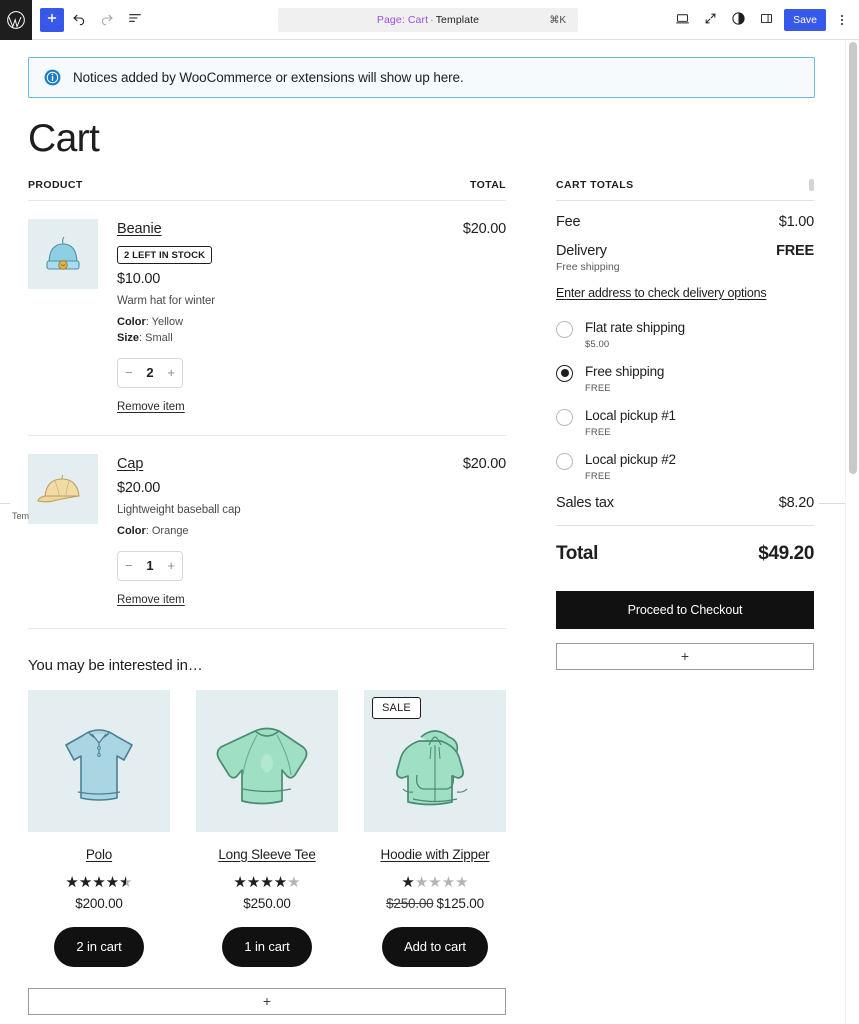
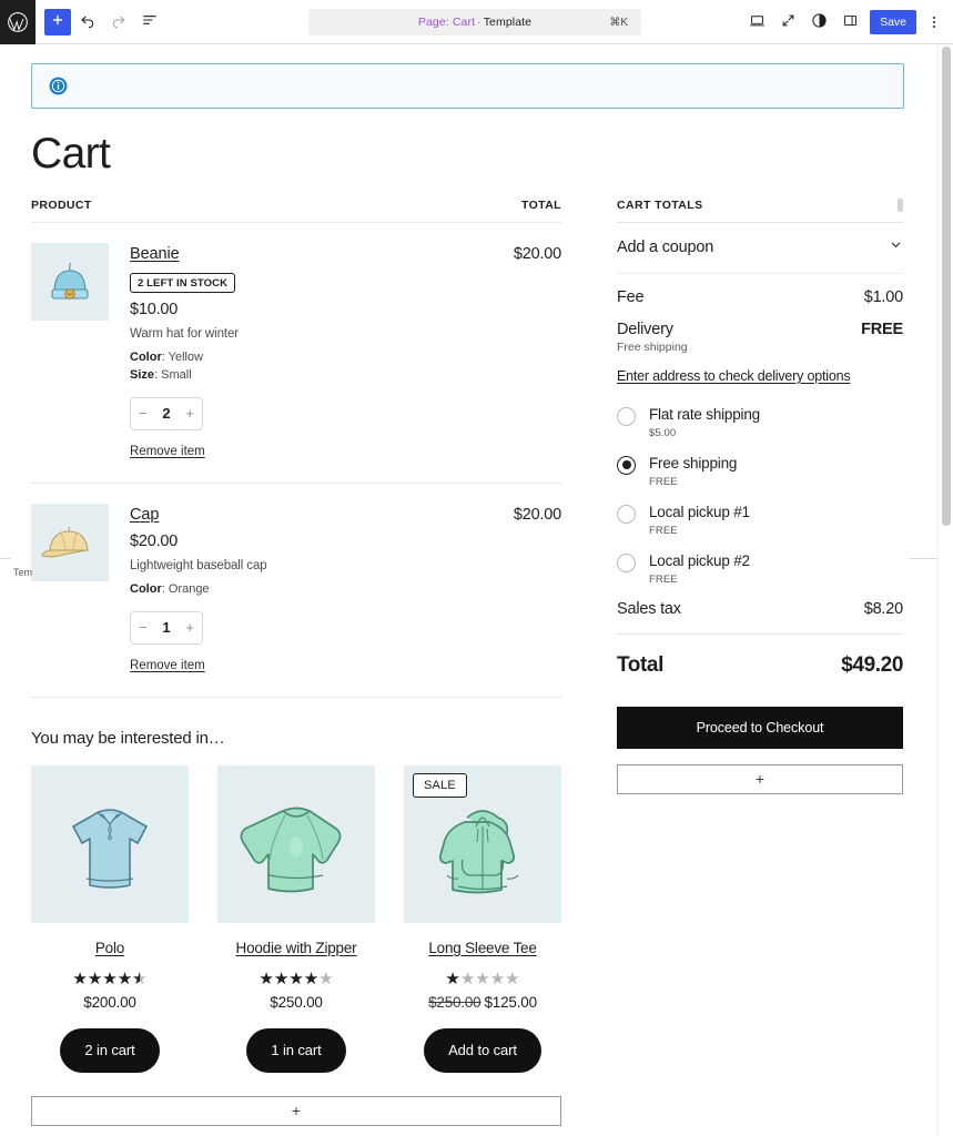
  Page: Cart · Template
  ⌘K
  Save
- Notices added by WooCommerce or extensions will show up here.
  Cart
  PRODUCT
  TOTAL
  Beanie
  2 LEFT IN STOCK
  $10.00
  Warm hat for winter
  Color: Yellow
  Size: Small
  −
  2
  +
  Remove item
  $20.00
  Cap
  $20.00
  Lightweight baseball cap
  Color: Orange
  −
  1
  +
  Remove item
  $20.00
  You may be interested in…
  Polo
  ★★★★★
  ★★★★
  $200.00
  2 in cart
- Long Sleeve Tee
+ Hoodie with Zipper
  ★★★★★
  ★★★★
  $250.00
  1 in cart
  SALE
- Hoodie with Zipper
+ Long Sleeve Tee
  ★★★★★
  $250.00 $125.00
  Add to cart
  +
  CART TOTALS
+ Add a coupon
  Fee
  $1.00
  Delivery
  FREE
  Free shipping
  Enter address to check delivery options
  Flat rate shipping
  $5.00
  Free shipping
  FREE
  Local pickup #1
  FREE
  Local pickup #2
  FREE
  Sales tax
  $8.20
  Total
  $49.20
  Proceed to Checkout
  +
  Tem
